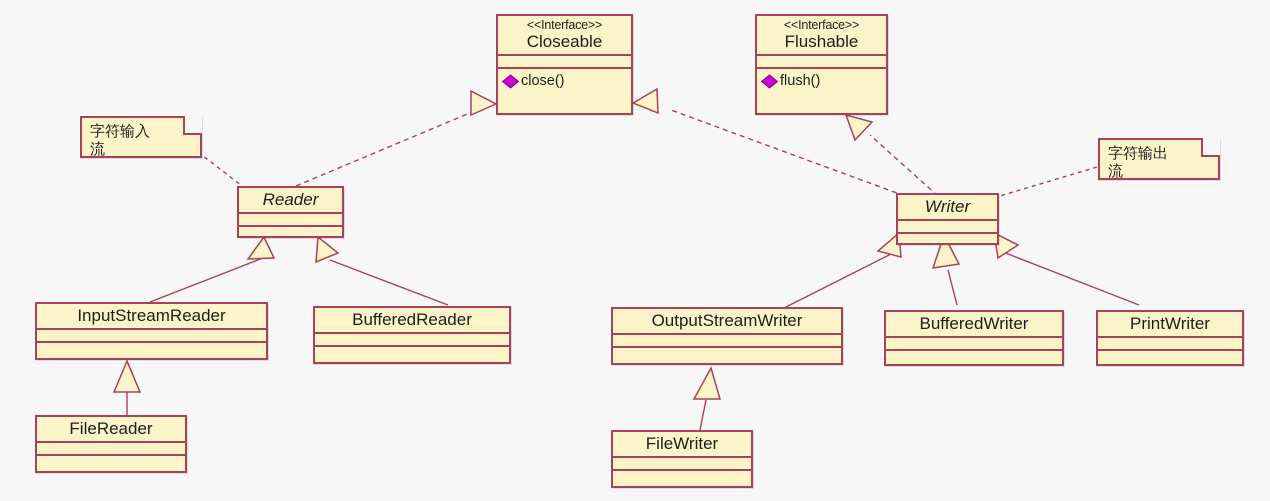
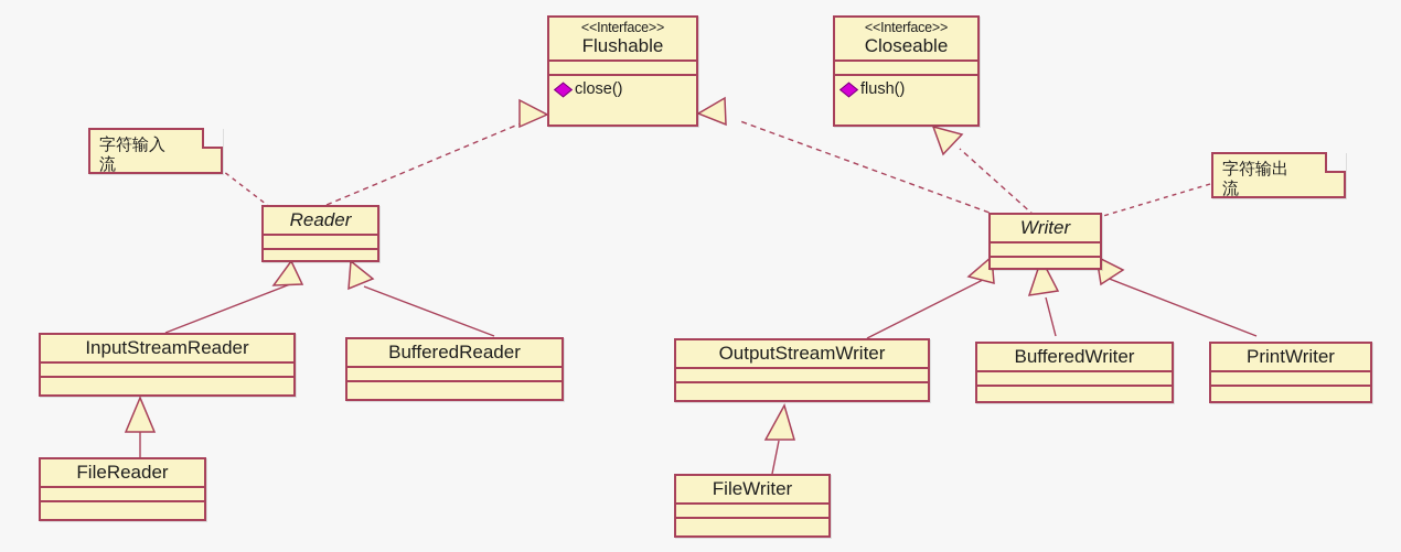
  字符输入
  流
  字符输出
  流
  <<Interface>>
- Closeable
+ Flushable
  close()
  <<Interface>>
- Flushable
+ Closeable
  flush()
  Reader
  Writer
  InputStreamReader
  BufferedReader
  FileReader
  OutputStreamWriter
  BufferedWriter
  PrintWriter
  FileWriter
